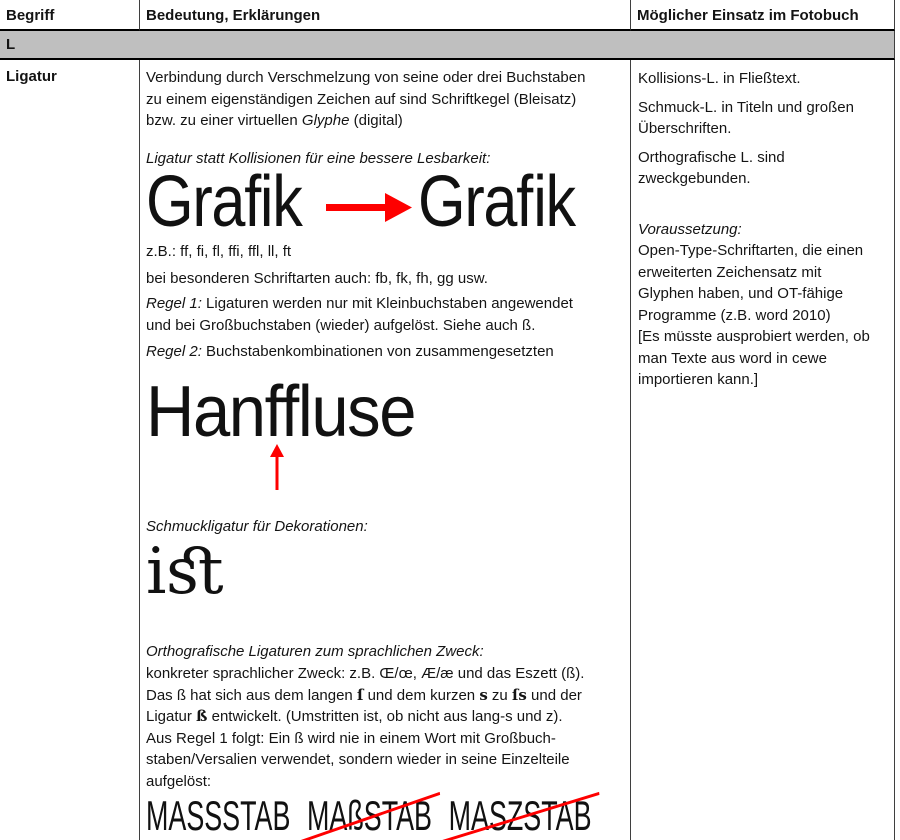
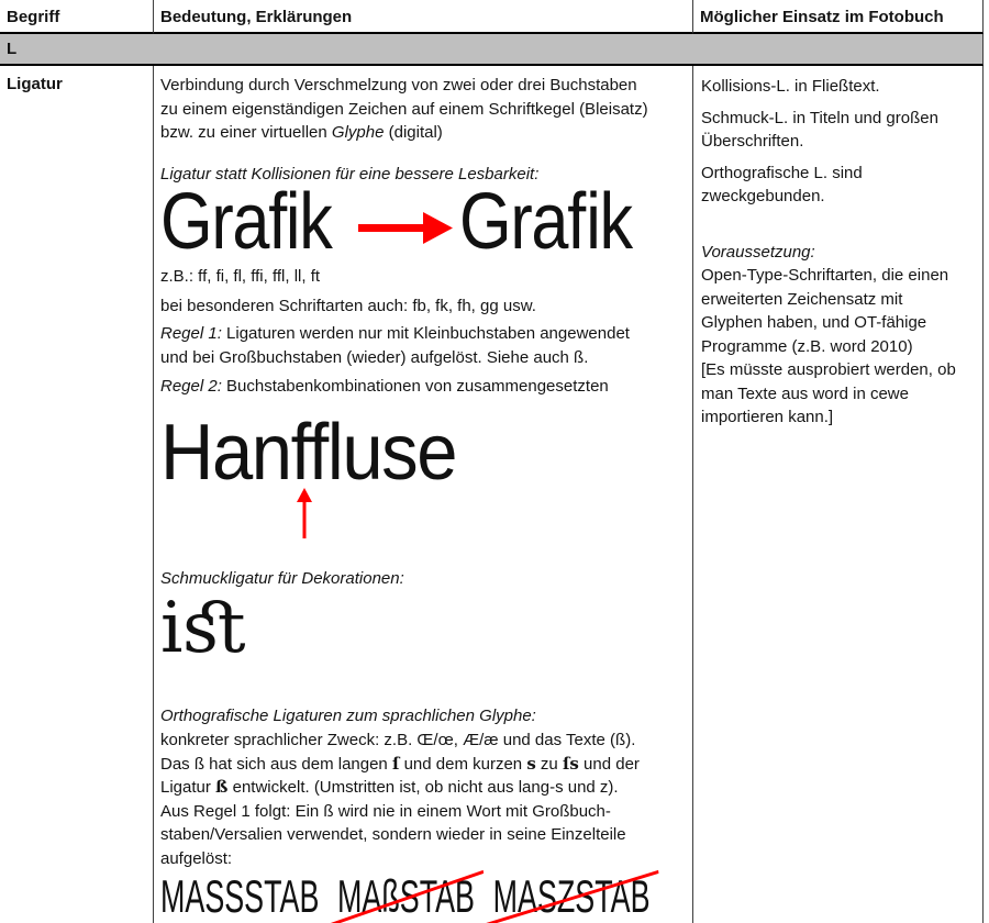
  Begriff
  Bedeutung, Erklärungen
  Möglicher Einsatz im Fotobuch
  L
  Ligatur
- Verbindung durch Verschmelzung von seine oder drei Buchstaben
+ Verbindung durch Verschmelzung von zwei oder drei Buchstaben
- zu einem eigenständigen Zeichen auf sind Schriftkegel (Bleisatz)
+ zu einem eigenständigen Zeichen auf einem Schriftkegel (Bleisatz)
  bzw. zu einer virtuellen Glyphe (digital)
  Ligatur statt Kollisionen für eine bessere Lesbarkeit:
  Grafik
  Graﬁk
  z.B.: ff, fi, fl, ffi, ffl, ll, ft
  bei besonderen Schriftarten auch: fb, fk, fh, gg usw.
  Regel 1: Ligaturen werden nur mit Kleinbuchstaben angewendet
  und bei Großbuchstaben (wieder) aufgelöst. Siehe auch ß.
  Regel 2: Buchstabenkombinationen von zusammengesetzten
  Hanffluse
  Schmuckligatur für Dekorationen:
  iﬆ
- Orthografische Ligaturen zum sprachlichen Zweck:
+ Orthografische Ligaturen zum sprachlichen Glyphe:
- konkreter sprachlicher Zweck: z.B. Œ/œ, Æ/æ und das Eszett (ß).
+ konkreter sprachlicher Zweck: z.B. Œ/œ, Æ/æ und das Texte (ß).
  Das ß hat sich aus dem langen ſ und dem kurzen s zu ſs und der
  Ligatur ß entwickelt. (Umstritten ist, ob nicht aus lang-s und z).
  Aus Regel 1 folgt: Ein ß wird nie in einem Wort mit Großbuch-
  staben/Versalien verwendet, sondern wieder in seine Einzelteile
  aufgelöst:
  MASSSTAB MAßTAB MASZSTAB
  Kollisions-L. in Fließtext.
  Schmuck-L. in Titeln und großen
  Überschriften.
  Orthografische L. sind
  zweckgebunden.
  Voraussetzung:
  Open-Type-Schriftarten, die einen
  erweiterten Zeichensatz mit
  Glyphen haben, und OT-fähige
  Programme (z.B. word 2010)
  [Es müsste ausprobiert werden, ob
  man Texte aus word in cewe
  importieren kann.]
